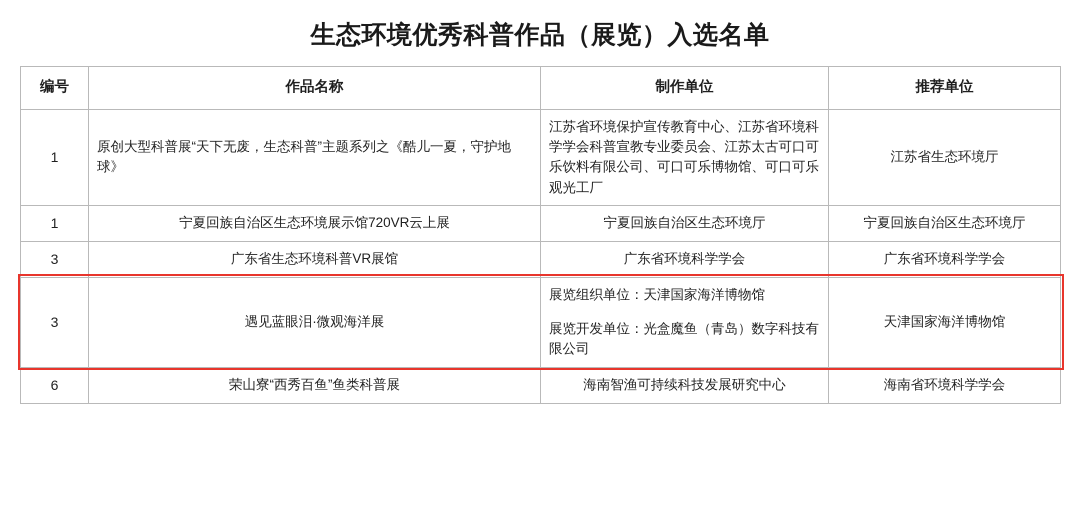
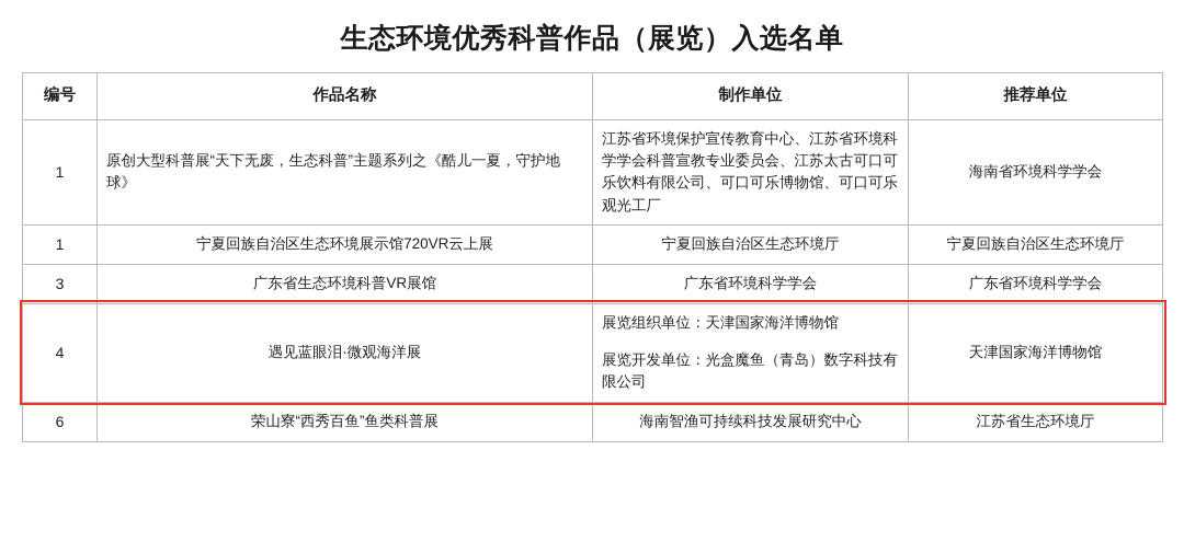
  生态环境优秀科普作品（展览）入选名单
  编号	作品名称	制作单位	推荐单位
- 1	原创大型科普展“天下无废，生态科普”主题系列之《酷儿一夏，守护地球》	江苏省环境保护宣传教育中心、江苏省环境科学学会科普宣教专业委员会、江苏太古可口可乐饮料有限公司、可口可乐博物馆、可口可乐观光工厂	江苏省生态环境厅
+ 1	原创大型科普展“天下无废，生态科普”主题系列之《酷儿一夏，守护地球》	江苏省环境保护宣传教育中心、江苏省环境科学学会科普宣教专业委员会、江苏太古可口可乐饮料有限公司、可口可乐博物馆、可口可乐观光工厂	海南省环境科学学会
  1	宁夏回族自治区生态环境展示馆720VR云上展	宁夏回族自治区生态环境厅	宁夏回族自治区生态环境厅
  3	广东省生态环境科普VR展馆	广东省环境科学学会	广东省环境科学学会
- 3	遇见蓝眼泪·微观海洋展	展览组织单位：天津国家海洋博物馆展览开发单位：光盒魔鱼（青岛）数字科技有限公司	天津国家海洋博物馆
+ 4	遇见蓝眼泪·微观海洋展	展览组织单位：天津国家海洋博物馆展览开发单位：光盒魔鱼（青岛）数字科技有限公司	天津国家海洋博物馆
- 6	荣山寮“西秀百鱼”鱼类科普展	海南智渔可持续科技发展研究中心	海南省环境科学学会
+ 6	荣山寮“西秀百鱼”鱼类科普展	海南智渔可持续科技发展研究中心	江苏省生态环境厅
